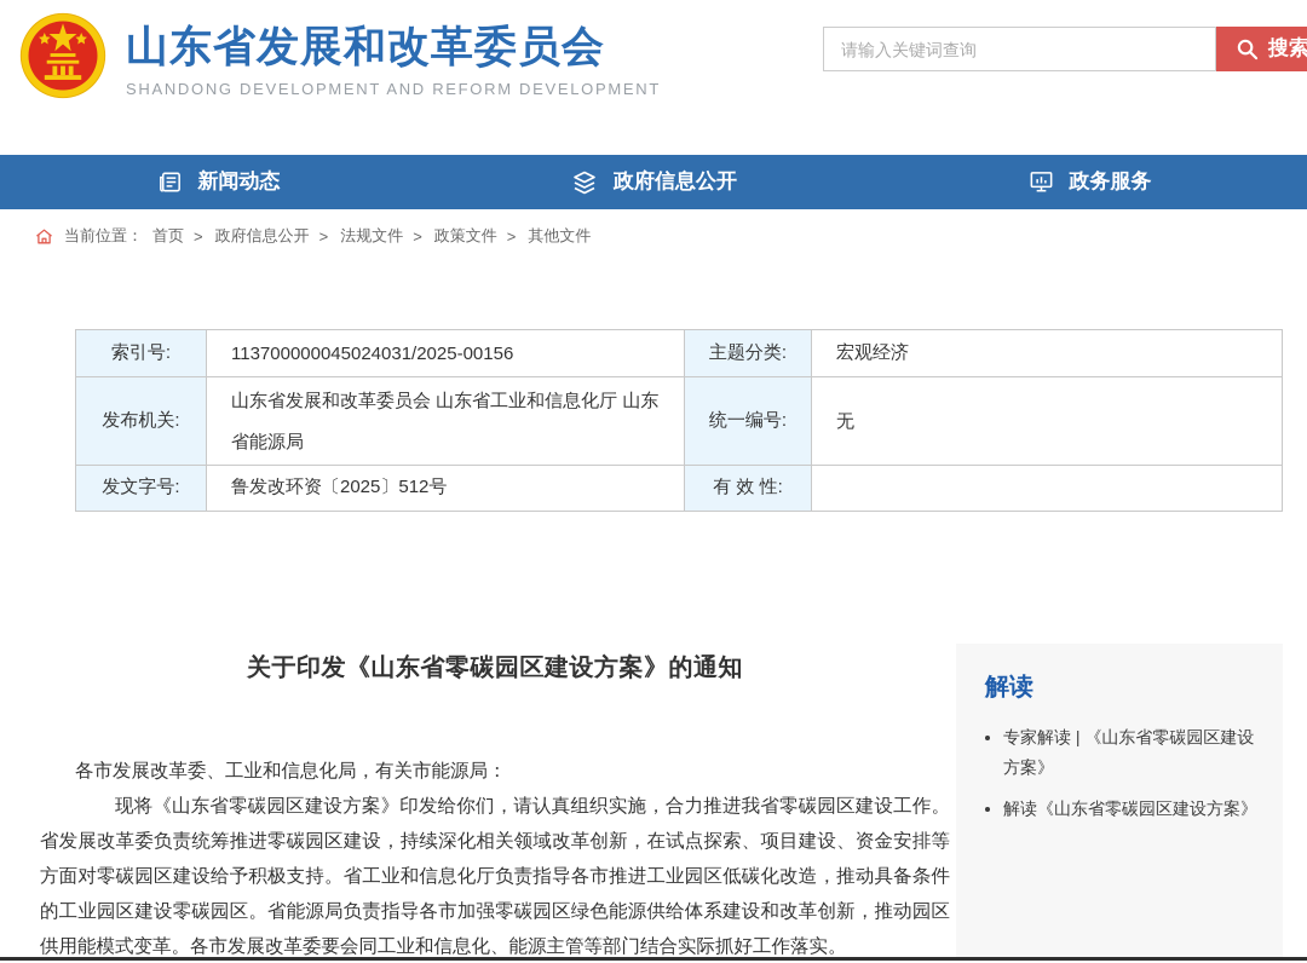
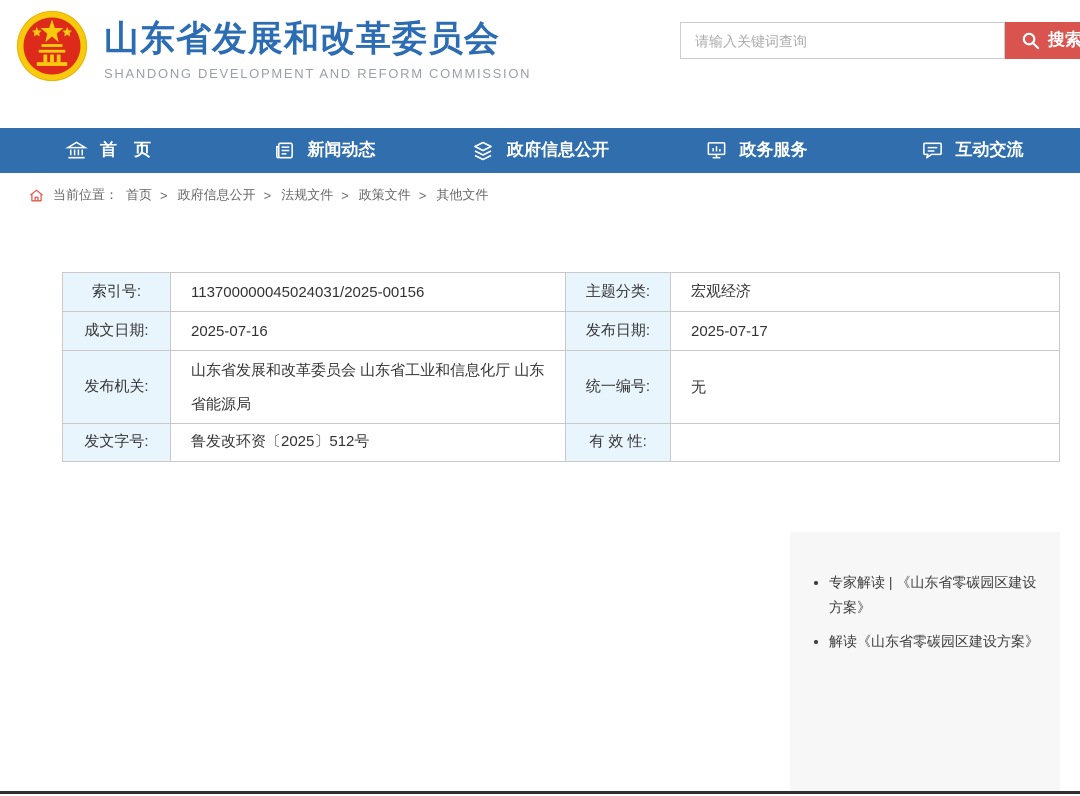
  山东省发展和改革委员会
- SHANDONG DEVELOPMENT AND REFORM DEVELOPMENT
+ SHANDONG DEVELOPMENT AND REFORM COMMISSION
  请输入关键词查询
  搜索
+ 首 页
  新闻动态
  政府信息公开
  政务服务
+ 互动交流
  当前位置：
  首页
  >
  政府信息公开
  >
  法规文件
  >
  政策文件
  >
  其他文件
  索引号:	113700000045024031/2025-00156	主题分类:	宏观经济
+ 成文日期:	2025-07-16	发布日期:	2025-07-17
  发布机关:	山东省发展和改革委员会 山东省工业和信息化厅 山东省能源局	统一编号:	无
  发文字号:	鲁发改环资〔2025〕512号	有 效 性:
- 关于印发《山东省零碳园区建设方案》的通知
- 各市发展改革委、工业和信息化局，有关市能源局：
- 现将《山东省零碳园区建设方案》印发给你们，请认真组织实施，合力推进我省零碳园区建设工作。省发展改革委负责统筹推进零碳园区建设，持续深化相关领域改革创新，在试点探索、项目建设、资金安排等方面对零碳园区建设给予积极支持。省工业和信息化厅负责指导各市推进工业园区低碳化改造，推动具备条件的工业园区建设零碳园区。省能源局负责指导各市加强零碳园区绿色能源供给体系建设和改革创新，推动园区供用能模式变革。各市发展改革委要会同工业和信息化、能源主管等部门结合实际抓好工作落实。
- 解读
  专家解读 | 《山东省零碳园区建设方案》
  解读《山东省零碳园区建设方案》
